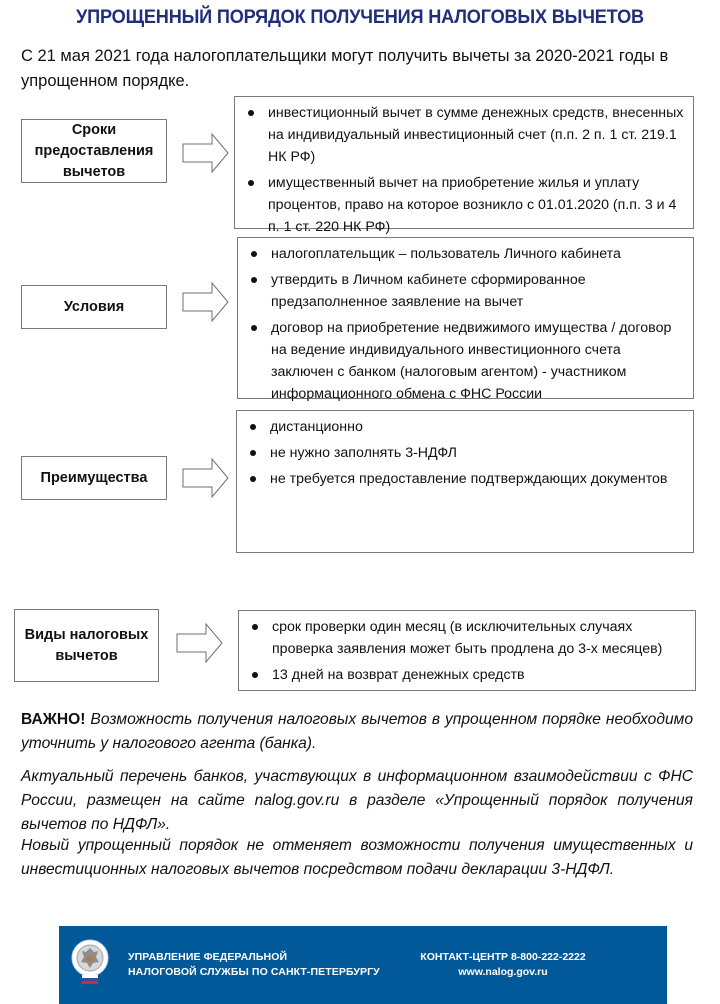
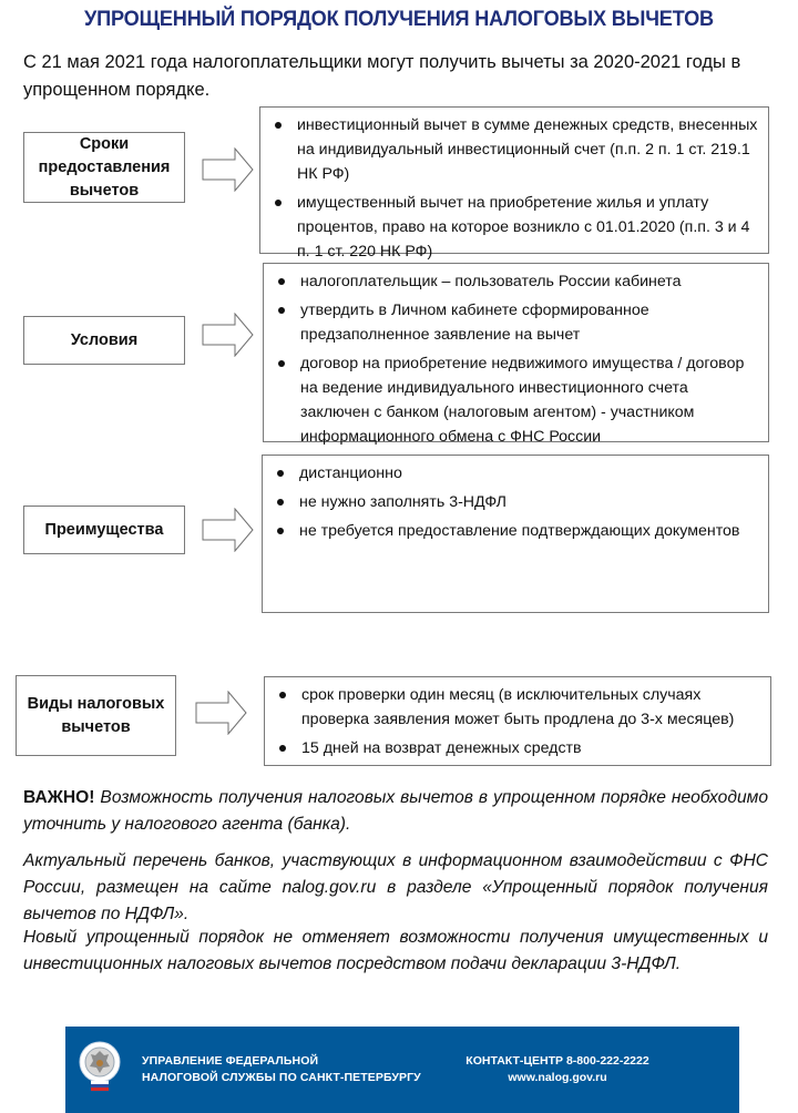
  УПРОЩЕННЫЙ ПОРЯДОК ПОЛУЧЕНИЯ НАЛОГОВЫХ ВЫЧЕТОВ
  С 21 мая 2021 года налогоплательщики могут получить вычеты за 2020-2021 годы в упрощенном порядке.
  Сроки предоставления вычетов
  инвестиционный вычет в сумме денежных средств, внесенных на индивидуальный инвестиционный счет (п.п. 2 п. 1 ст. 219.1 НК РФ)
  имущественный вычет на приобретение жилья и уплату процентов, право на которое возникло с 01.01.2020 (п.п. 3 и 4 п. 1 ст. 220 НК РФ)
  Условия
- налогоплательщик – пользователь Личного кабинета
+ налогоплательщик – пользователь России кабинета
  утвердить в Личном кабинете сформированное предзаполненное заявление на вычет
  договор на приобретение недвижимого имущества / договор на ведение индивидуального инвестиционного счета заключен с банком (налоговым агентом) - участником информационного обмена с ФНС России
  Преимущества
  дистанционно
  не нужно заполнять 3-НДФЛ
  не требуется предоставление подтверждающих документов
  Виды налоговых вычетов
  срок проверки один месяц (в исключительных случаях проверка заявления может быть продлена до 3-х месяцев)
- 13 дней на возврат денежных средств
+ 15 дней на возврат денежных средств
  ВАЖНО! Возможность получения налоговых вычетов в упрощенном порядке необходимо уточнить у налогового агента (банка).
  Актуальный перечень банков, участвующих в информационном взаимодействии с ФНС России, размещен на сайте nalog.gov.ru в разделе «Упрощенный порядок получения вычетов по НДФЛ».
  Новый упрощенный порядок не отменяет возможности получения имущественных и инвестиционных налоговых вычетов посредством подачи декларации 3-НДФЛ.
  УПРАВЛЕНИЕ ФЕДЕРАЛЬНОЙ
  НАЛОГОВОЙ СЛУЖБЫ ПО САНКТ-ПЕТЕРБУРГУ
  КОНТАКТ-ЦЕНТР 8-800-222-2222
  www.nalog.gov.ru
